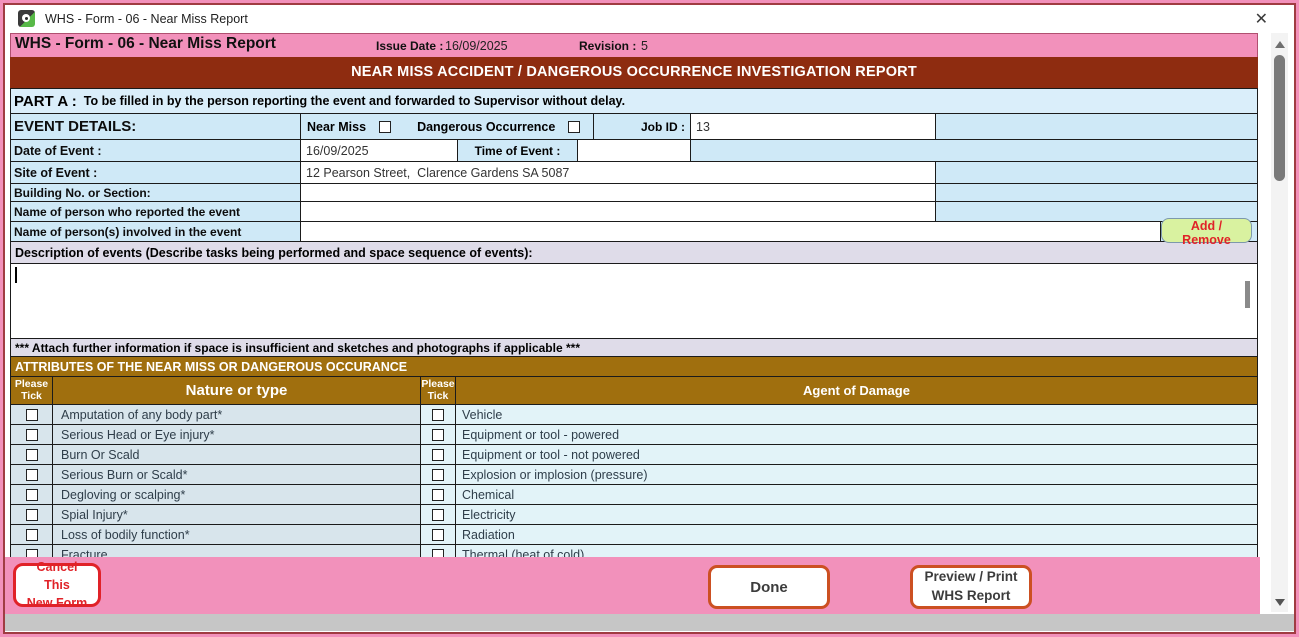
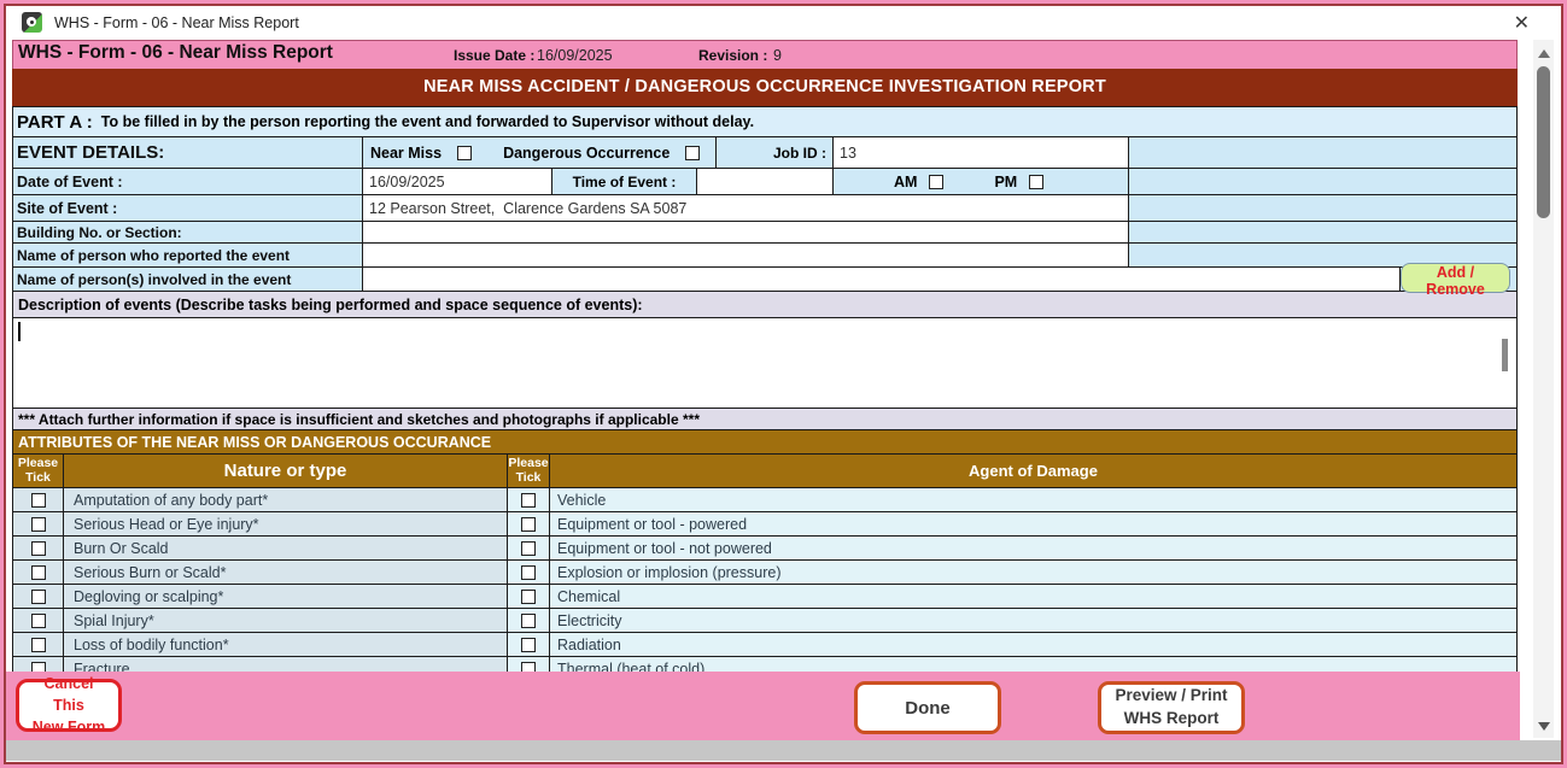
  WHS - Form - 06 - Near Miss Report
  ✕
  WHS - Form - 06 - Near Miss Report
  Issue Date :
  16/09/2025
  Revision :
- 5
+ 9
  NEAR MISS ACCIDENT / DANGEROUS OCCURRENCE INVESTIGATION REPORT
  PART A :
  To be filled in by the person reporting the event and forwarded to Supervisor without delay.
  EVENT DETAILS:
  Near Miss
  Dangerous Occurrence
  Job ID :
  13
  Date of Event :
  16/09/2025
  Time of Event :
+ AM
+ PM
  Site of Event :
  12 Pearson Street, Clarence Gardens SA 5087
  Building No. or Section:
  Name of person who reported the event
  Name of person(s) involved in the event
  Add / Remove
  Description of events (Describe tasks being performed and space sequence of events):
  *** Attach further information if space is insufficient and sketches and photographs if applicable ***
  ATTRIBUTES OF THE NEAR MISS OR DANGEROUS OCCURANCE
  Please Tick
  Nature or type
  Please Tick
  Agent of Damage
  Amputation of any body part*
  Vehicle
  Serious Head or Eye injury*
  Equipment or tool - powered
  Burn Or Scald
  Equipment or tool - not powered
  Serious Burn or Scald*
  Explosion or implosion (pressure)
  Degloving or scalping*
  Chemical
  Spial Injury*
  Electricity
  Loss of bodily function*
  Radiation
  Fracture
  Thermal (heat of cold)
  Cancel This
  New Form
  Done
  Preview / Print
  WHS Report
